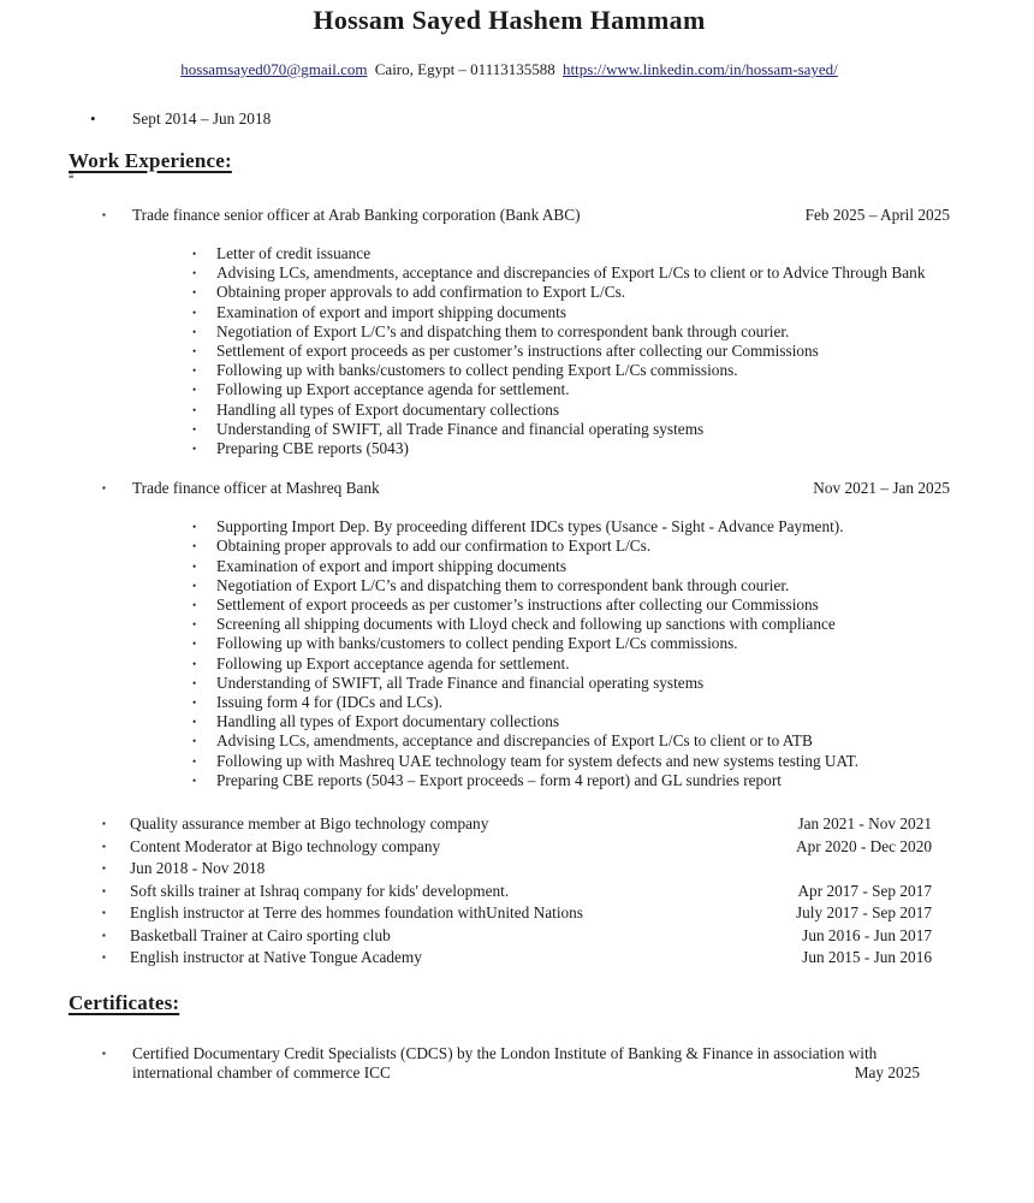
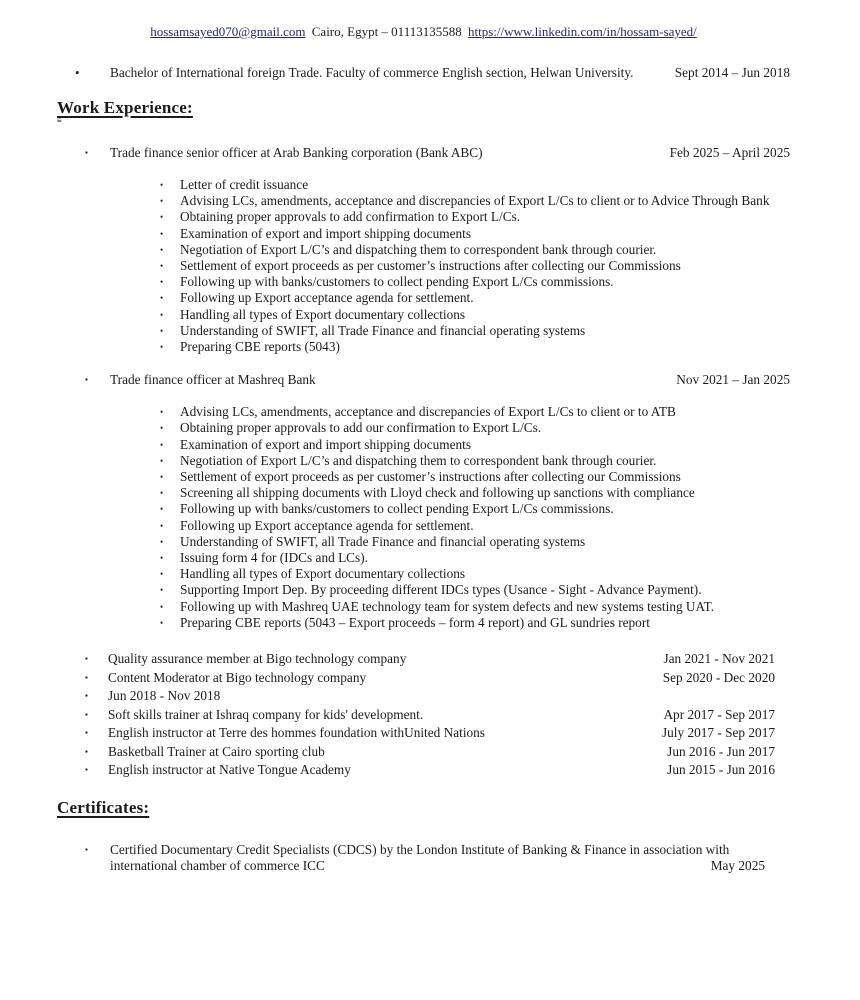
- Hossam Sayed Hashem Hammam
  hossamsayed070@gmail.com Cairo, Egypt – 01113135588 https://www.linkedin.com/in/hossam-sayed/
  •
+ Bachelor of International foreign Trade. Faculty of commerce English section, Helwan University.
  Sept 2014 – Jun 2018
  Work Experience:
  ≡
  ▪
  Trade finance senior officer at Arab Banking corporation (Bank ABC)
  Feb 2025 – April 2025
  •
  Letter of credit issuance
  •
  Advising LCs, amendments, acceptance and discrepancies of Export L/Cs to client or to Advice Through Bank
  •
  Obtaining proper approvals to add confirmation to Export L/Cs.
  •
  Examination of export and import shipping documents
  •
  Negotiation of Export L/C’s and dispatching them to correspondent bank through courier.
  •
  Settlement of export proceeds as per customer’s instructions after collecting our Commissions
  •
  Following up with banks/customers to collect pending Export L/Cs commissions.
  •
  Following up Export acceptance agenda for settlement.
  •
  Handling all types of Export documentary collections
  •
  Understanding of SWIFT, all Trade Finance and financial operating systems
  •
  Preparing CBE reports (5043)
  ▪
  Trade finance officer at Mashreq Bank
  Nov 2021 – Jan 2025
  •
- Supporting Import Dep. By proceeding different IDCs types (Usance - Sight - Advance Payment).
+ Advising LCs, amendments, acceptance and discrepancies of Export L/Cs to client or to ATB
  •
  Obtaining proper approvals to add our confirmation to Export L/Cs.
  •
  Examination of export and import shipping documents
  •
  Negotiation of Export L/C’s and dispatching them to correspondent bank through courier.
  •
  Settlement of export proceeds as per customer’s instructions after collecting our Commissions
  •
  Screening all shipping documents with Lloyd check and following up sanctions with compliance
  •
  Following up with banks/customers to collect pending Export L/Cs commissions.
  •
  Following up Export acceptance agenda for settlement.
  •
  Understanding of SWIFT, all Trade Finance and financial operating systems
  •
  Issuing form 4 for (IDCs and LCs).
  •
  Handling all types of Export documentary collections
  •
- Advising LCs, amendments, acceptance and discrepancies of Export L/Cs to client or to ATB
+ Supporting Import Dep. By proceeding different IDCs types (Usance - Sight - Advance Payment).
  •
  Following up with Mashreq UAE technology team for system defects and new systems testing UAT.
  •
  Preparing CBE reports (5043 – Export proceeds – form 4 report) and GL sundries report
  ▪
  Quality assurance member at Bigo technology company
  Jan 2021 - Nov 2021
  ▪
  Content Moderator at Bigo technology company
- Apr 2020 - Dec 2020
+ Sep 2020 - Dec 2020
  ▪
  Jun 2018 - Nov 2018
  ▪
  Soft skills trainer at Ishraq company for kids' development.
  Apr 2017 - Sep 2017
  ▪
  English instructor at Terre des hommes foundation withUnited Nations
  July 2017 - Sep 2017
  ▪
  Basketball Trainer at Cairo sporting club
  Jun 2016 - Jun 2017
  ▪
  English instructor at Native Tongue Academy
  Jun 2015 - Jun 2016
  Certificates:
  ▪
  Certified Documentary Credit Specialists (CDCS) by the London Institute of Banking & Finance in association with
  international chamber of commerce ICC
  May 2025
